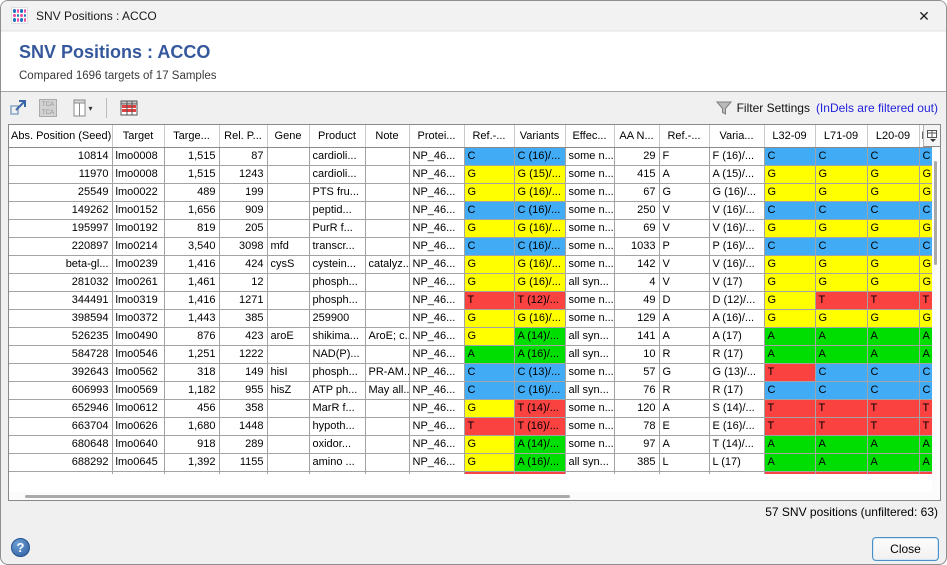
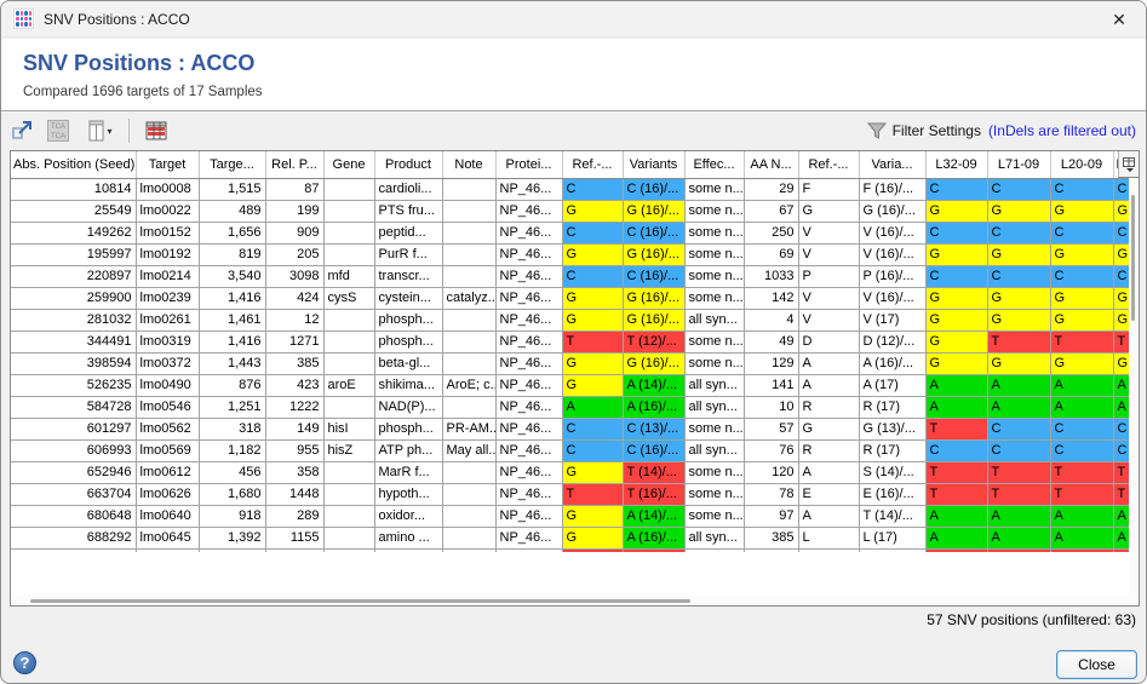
  SNV Positions : ACCO
  ✕
  SNV Positions : ACCO
  Compared 1696 targets of 17 Samples
  ▾
  Filter Settings
  (InDels are filtered out)
  Abs. Position (Seed)	Target	Targe...	Rel. P...	Gene	Product	Note	Protei...	Ref.-...	Variants	Effec...	AA N...	Ref.-...	Varia...	L32-09	L71-09	L20-09
  10814	lmo0008	1,515	87		cardioli...		NP_46...	C	C (16)/...	some n...	29	F	F (16)/...	C	C	C	C
- 11970	lmo0008	1,515	1243		cardioli...		NP_46...	G	G (15)/...	some n...	415	A	A (15)/...	G	G	G	G
  25549	lmo0022	489	199		PTS fru...		NP_46...	G	G (16)/...	some n...	67	G	G (16)/...	G	G	G	G
  149262	lmo0152	1,656	909		peptid...		NP_46...	C	C (16)/...	some n...	250	V	V (16)/...	C	C	C	C
  195997	lmo0192	819	205		PurR f...		NP_46...	G	G (16)/...	some n...	69	V	V (16)/...	G	G	G	G
  220897	lmo0214	3,540	3098	mfd	transcr...		NP_46...	C	C (16)/...	some n...	1033	P	P (16)/...	C	C	C	C
- beta-gl...	lmo0239	1,416	424	cysS	cystein...	catalyz..	NP_46...	G	G (16)/...	some n...	142	V	V (16)/...	G	G	G	G
+ 259900	lmo0239	1,416	424	cysS	cystein...	catalyz..	NP_46...	G	G (16)/...	some n...	142	V	V (16)/...	G	G	G	G
  281032	lmo0261	1,461	12		phosph...		NP_46...	G	G (16)/...	all syn...	4	V	V (17)	G	G	G	G
  344491	lmo0319	1,416	1271		phosph...		NP_46...	T	T (12)/...	some n...	49	D	D (12)/...	G	T	T	T
- 398594	lmo0372	1,443	385		259900		NP_46...	G	G (16)/...	some n...	129	A	A (16)/...	G	G	G	G
+ 398594	lmo0372	1,443	385		beta-gl...		NP_46...	G	G (16)/...	some n...	129	A	A (16)/...	G	G	G	G
  526235	lmo0490	876	423	aroE	shikima...	AroE; c.	NP_46...	G	A (14)/...	all syn...	141	A	A (17)	A	A	A	A
  584728	lmo0546	1,251	1222		NAD(P)...		NP_46...	A	A (16)/...	all syn...	10	R	R (17)	A	A	A	A
- 392643	lmo0562	318	149	hisI	phosph...	PR-AM.	NP_46...	C	C (13)/...	some n...	57	G	G (13)/...	T	C	C	C
+ 601297	lmo0562	318	149	hisI	phosph...	PR-AM.	NP_46...	C	C (13)/...	some n...	57	G	G (13)/...	T	C	C	C
  606993	lmo0569	1,182	955	hisZ	ATP ph...	May all..	NP_46...	C	C (16)/...	all syn...	76	R	R (17)	C	C	C	C
  652946	lmo0612	456	358		MarR f...		NP_46...	G	T (14)/...	some n...	120	A	S (14)/...	T	T	T	T
  663704	lmo0626	1,680	1448		hypoth...		NP_46...	T	T (16)/...	some n...	78	E	E (16)/...	T	T	T	T
  680648	lmo0640	918	289		oxidor...		NP_46...	G	A (14)/...	some n...	97	A	T (14)/...	A	A	A	A
  688292	lmo0645	1,392	1155		amino ...		NP_46...	G	A (16)/...	all syn...	385	L	L (17)	A	A	A	A
  57 SNV positions (unfiltered: 63)
  ?
  Close
